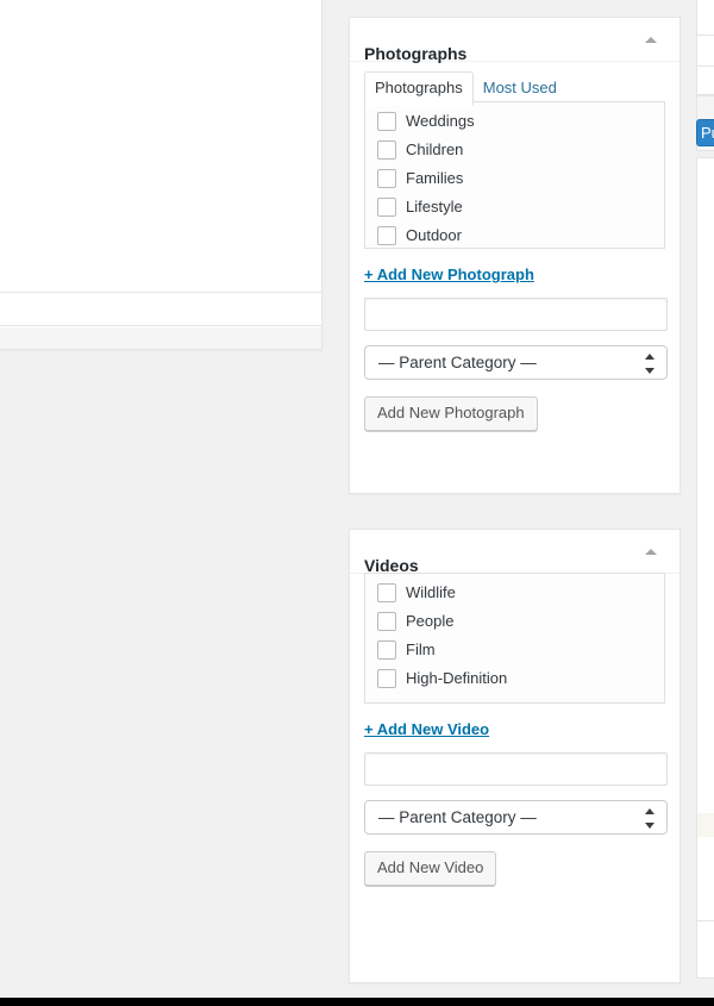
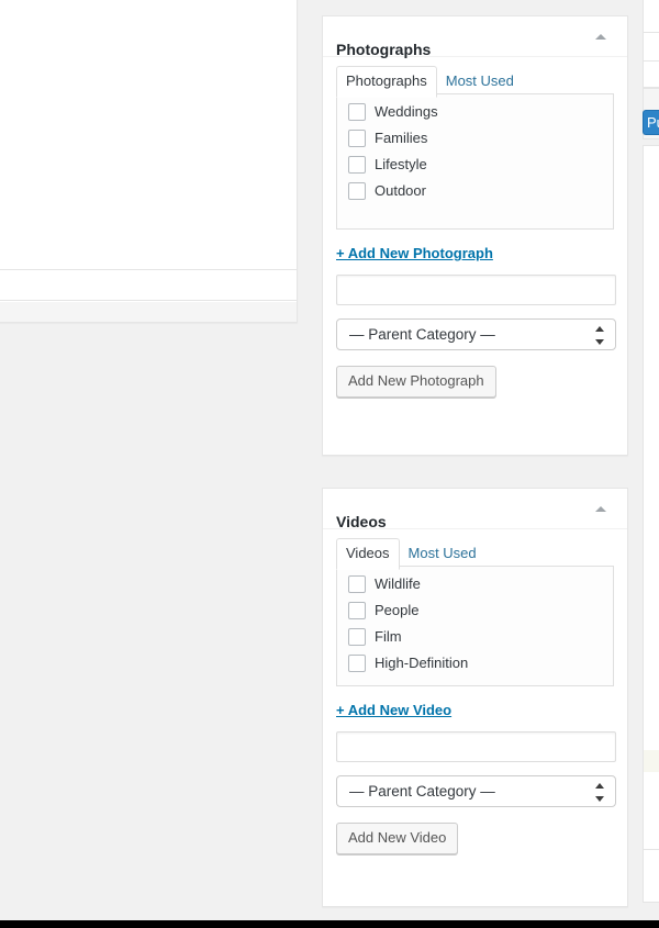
  Photographs
  Photographs Most Used
  Weddings
- Children
  Families
  Lifestyle
  Outdoor
  + Add New Photograph
  — Parent Category —
  Add New Photograph
  Videos
+ Videos Most Used
  Wildlife
  People
  Film
  High-Definition
  + Add New Video
  — Parent Category —
  Add New Video
